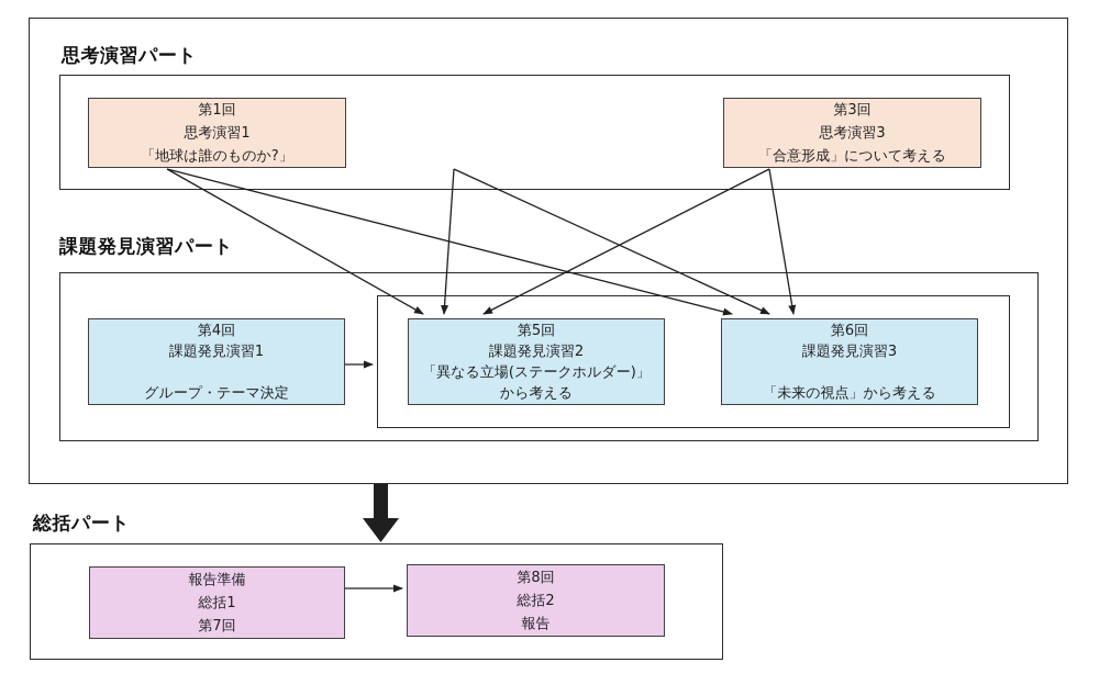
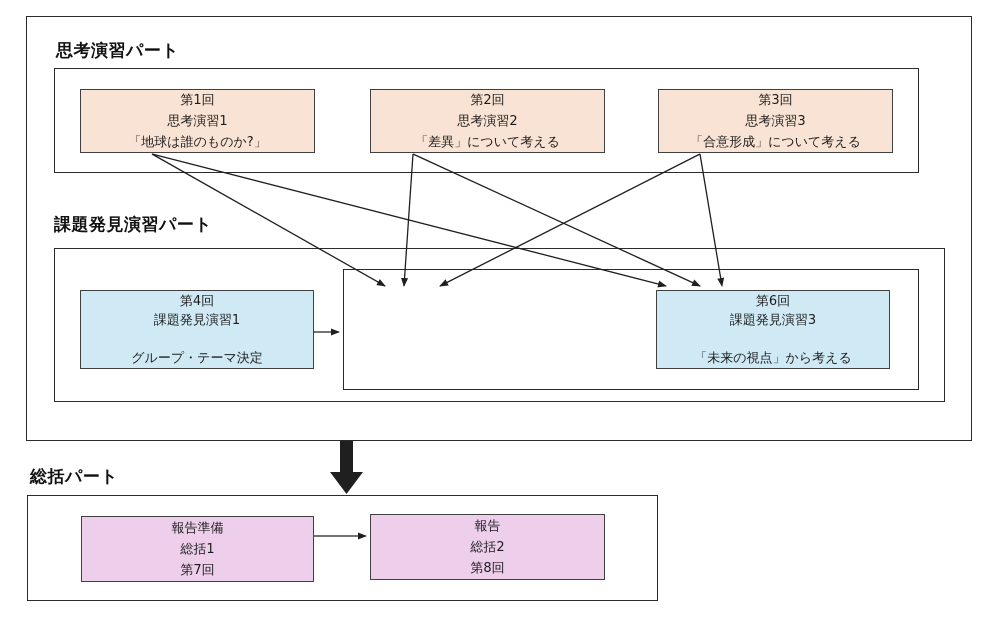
  思考演習パート
  課題発見演習パート
  総括パート
  第1回
  思考演習1
  「地球は誰のものか?」
+ 第2回
+ 思考演習2
+ 「差異」について考える
  第3回
  思考演習3
  「合意形成」について考える
  第4回
  課題発見演習1
  グループ・テーマ決定
- 第5回
- 課題発見演習2
- 「異なる立場(ステークホルダー)」
- から考える
  第6回
  課題発見演習3
  「未来の視点」から考える
  報告準備
  総括1
  第7回
- 第8回
+ 報告
  総括2
- 報告
+ 第8回
